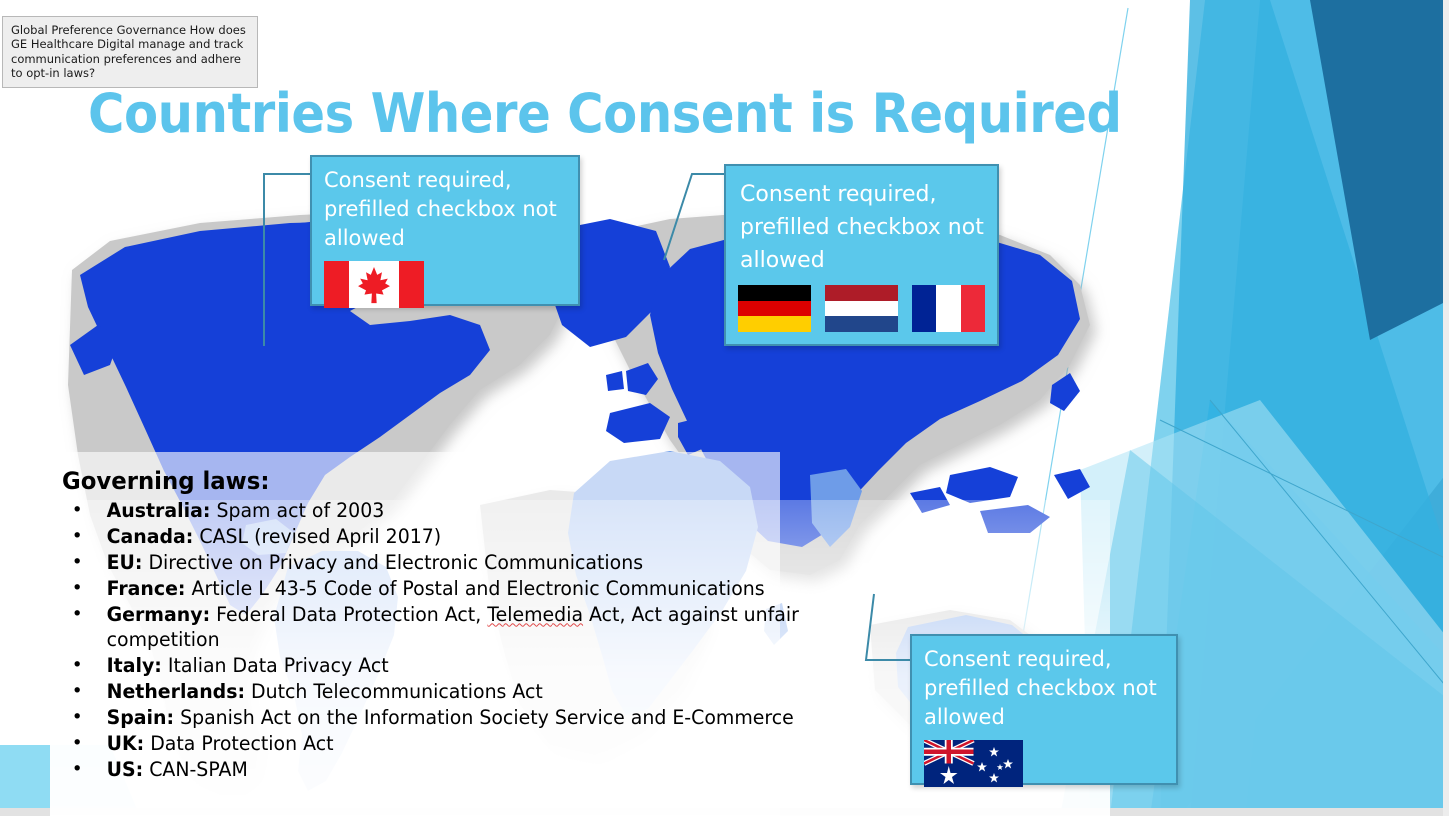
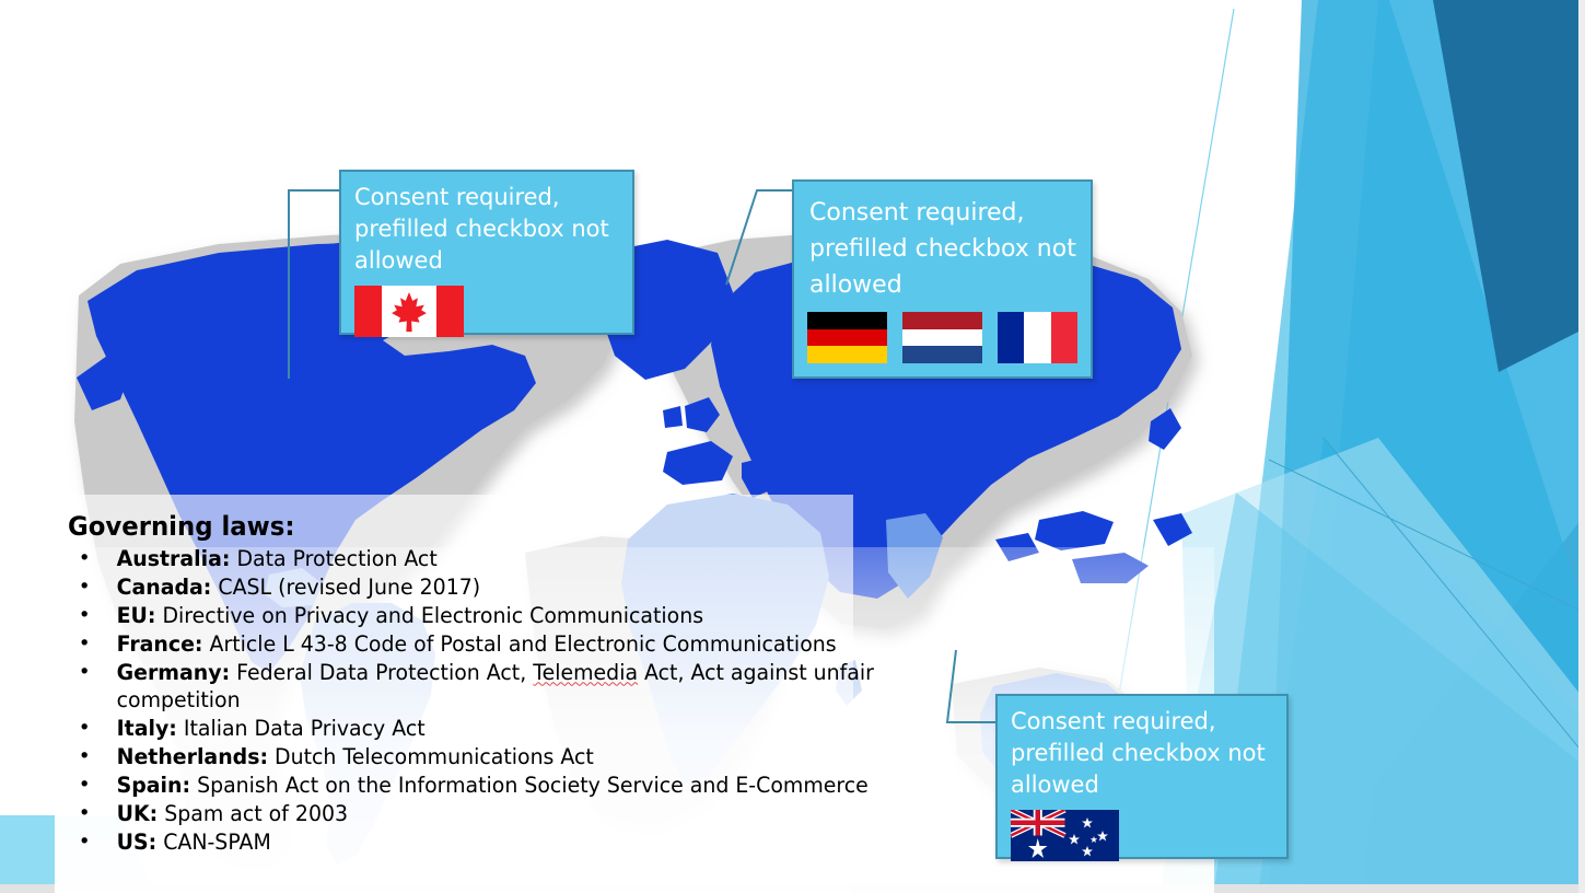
- Global Preference Governance How does GE Healthcare Digital manage and track communication preferences and adhere to opt-in laws?
- Countries Where Consent is Required
  Consent required, prefilled checkbox not allowed
  Consent required, prefilled checkbox not allowed
  Consent required, prefilled checkbox not allowed
  Governing laws:
  •
- Australia: Spam act of 2003
+ Australia: Data Protection Act
  •
- Canada: CASL (revised April 2017)
+ Canada: CASL (revised June 2017)
  •
  EU: Directive on Privacy and Electronic Communications
  •
- France: Article L 43-5 Code of Postal and Electronic Communications
+ France: Article L 43-8 Code of Postal and Electronic Communications
  •
  Germany: Federal Data Protection Act, Telemedia Act, Act against unfair competition
  •
  Italy: Italian Data Privacy Act
  •
  Netherlands: Dutch Telecommunications Act
  •
  Spain: Spanish Act on the Information Society Service and E-Commerce
  •
- UK: Data Protection Act
+ UK: Spam act of 2003
  •
  US: CAN-SPAM
